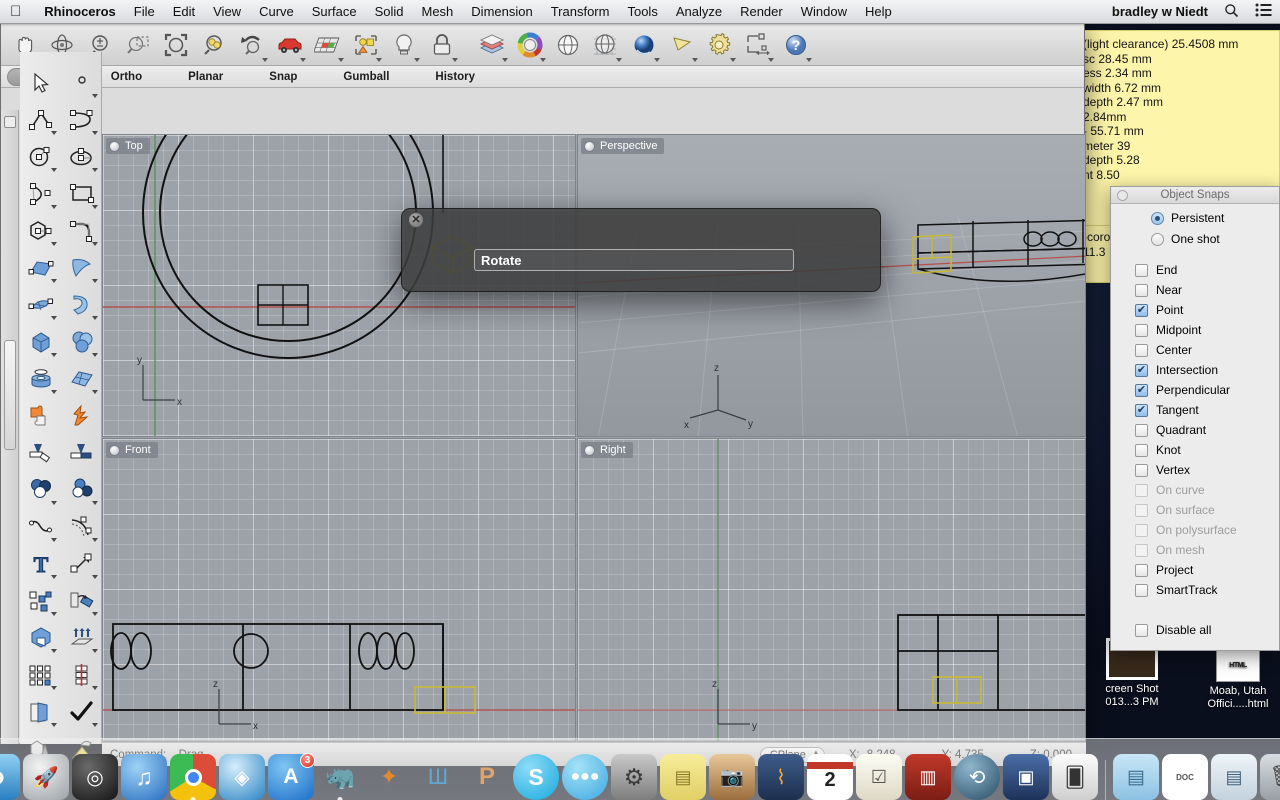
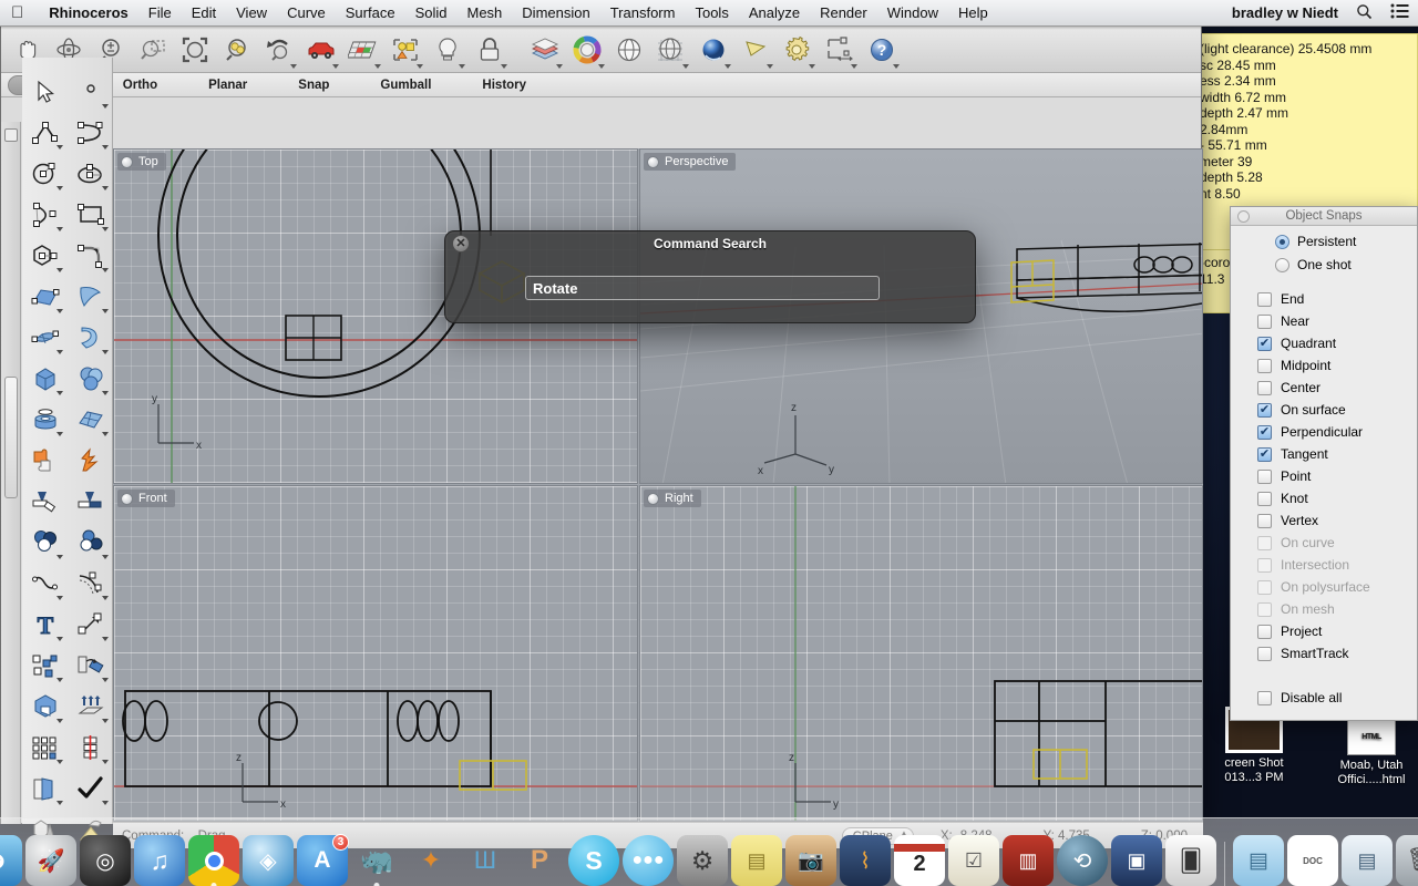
  creen Shot
  013...3 PM
  Moab, Utah
  Offici.....html
  (light clearance) 25.4508 mm
  sc 28.45 mm
  ess 2.34 mm
  width 6.72 mm
  depth 2.47 mm
  2.84mm
  - 55.71 mm
  meter 39
  depth 5.28
  nt 8.50
  coro
  1.3
  ?
  Ortho
  Planar
  Snap
  Gumball
  History
  T
  y
  x
  Top
  z
  x
  y
  Perspective
  z
  x
  Front
  z
  y
  Right
  ✕
+ Command Search
  Rotate
  Object Snaps
  Persistent
  One shot
  End
  Near
  ✔
- Point
+ Quadrant
  Midpoint
  Center
  ✔
- Intersection
+ On surface
  ✔
  Perpendicular
  ✔
  Tangent
- Quadrant
+ Point
  Knot
  Vertex
  On curve
- On surface
+ Intersection
  On polysurface
  On mesh
  Project
  SmartTrack
  Disable all
  
  Rhinoceros
  File
  Edit
  View
  Curve
  Surface
  Solid
  Mesh
  Dimension
  Transform
  Tools
  Analyze
  Render
  Window
  Help
  bradley w Niedt
  🚀
  ◎
  ♫
  ◈
  A
  3
  🦏
  ✦
  Ш
  P
  S
  ●●●
  ⚙
  ▤
  📷
  ⌇
  2
  ☑
  ▥
  ⟲
  ▣
  🂠
  ▤
  DOC
  ▤
